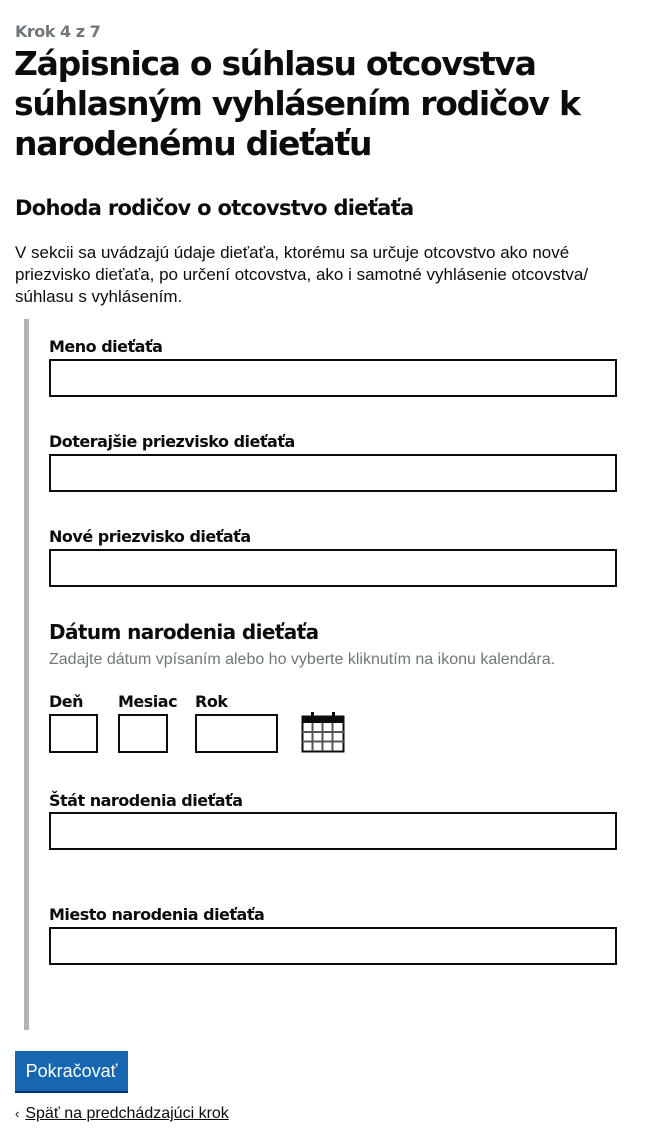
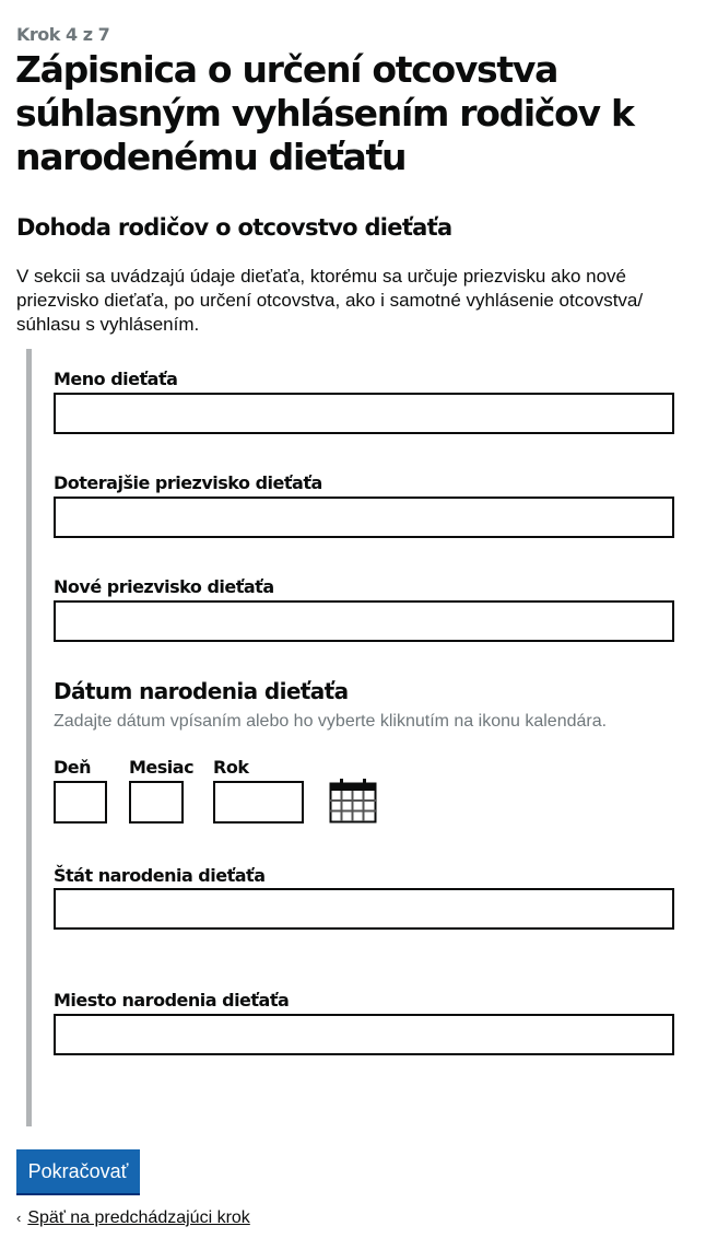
  Krok 4 z 7
- Zápisnica o súhlasu otcovstva súhlasným vyhlásením rodičov k narodenému dieťaťu
+ Zápisnica o určení otcovstva súhlasným vyhlásením rodičov k narodenému dieťaťu
  Dohoda rodičov o otcovstvo dieťaťa
- V sekcii sa uvádzajú údaje dieťaťa, ktorému sa určuje otcovstvo ako nové priezvisko dieťaťa, po určení otcovstva, ako i samotné vyhlásenie otcovstva/ súhlasu s vyhlásením.
+ V sekcii sa uvádzajú údaje dieťaťa, ktorému sa určuje priezvisku ako nové priezvisko dieťaťa, po určení otcovstva, ako i samotné vyhlásenie otcovstva/ súhlasu s vyhlásením.
  Meno dieťaťa
  Doterajšie priezvisko dieťaťa
  Nové priezvisko dieťaťa
  Dátum narodenia dieťaťa
  Zadajte dátum vpísaním alebo ho vyberte kliknutím na ikonu kalendára.
  Deň
  Mesiac
  Rok
  Štát narodenia dieťaťa
  Miesto narodenia dieťaťa
  Pokračovať
  ‹ Späť na predchádzajúci krok
